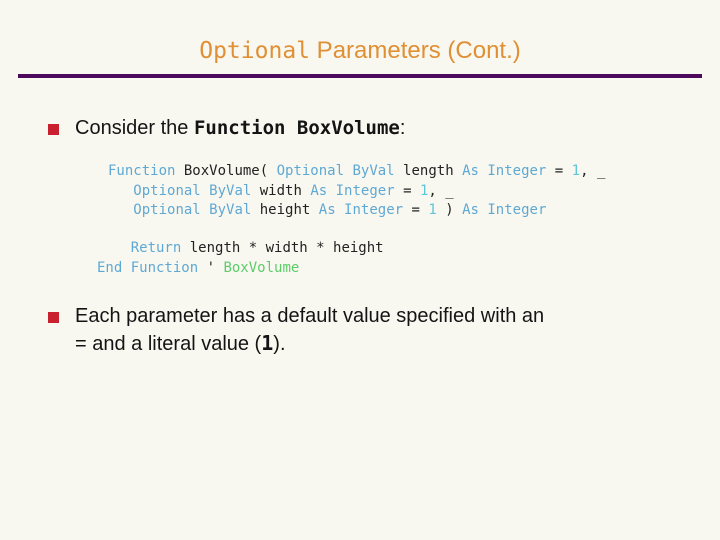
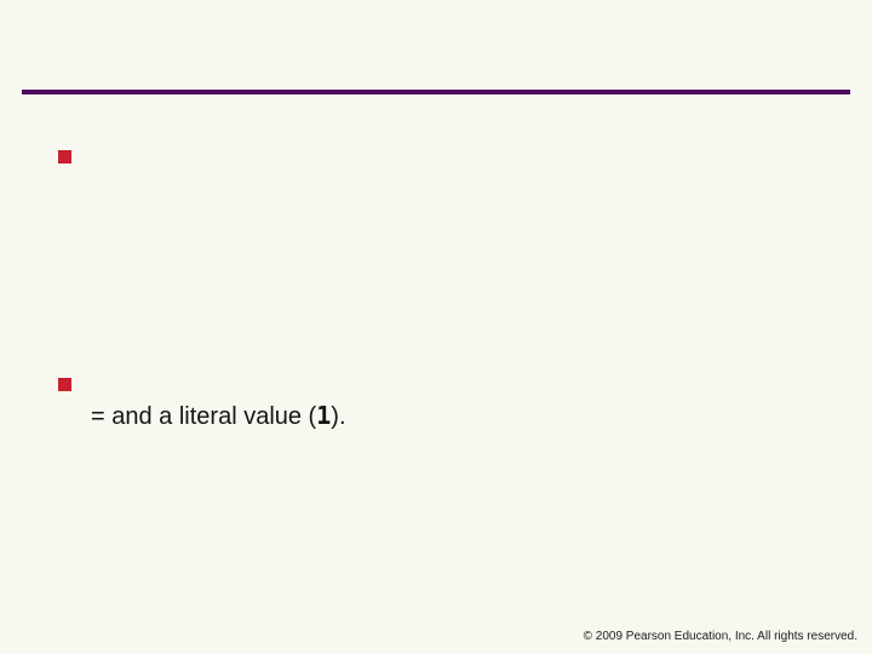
- Optional Parameters (Cont.)
- Consider the Function BoxVolume:
- Function BoxVolume( Optional ByVal length As Integer = 1, _ Optional ByVal width As Integer = 1, _ Optional ByVal height As Integer = 1 ) As Integer
- Return length * width * height End Function ' BoxVolume
- Each parameter has a default value specified with an
  = and a literal value (1).
+ © 2009 Pearson Education, Inc. All rights reserved.
